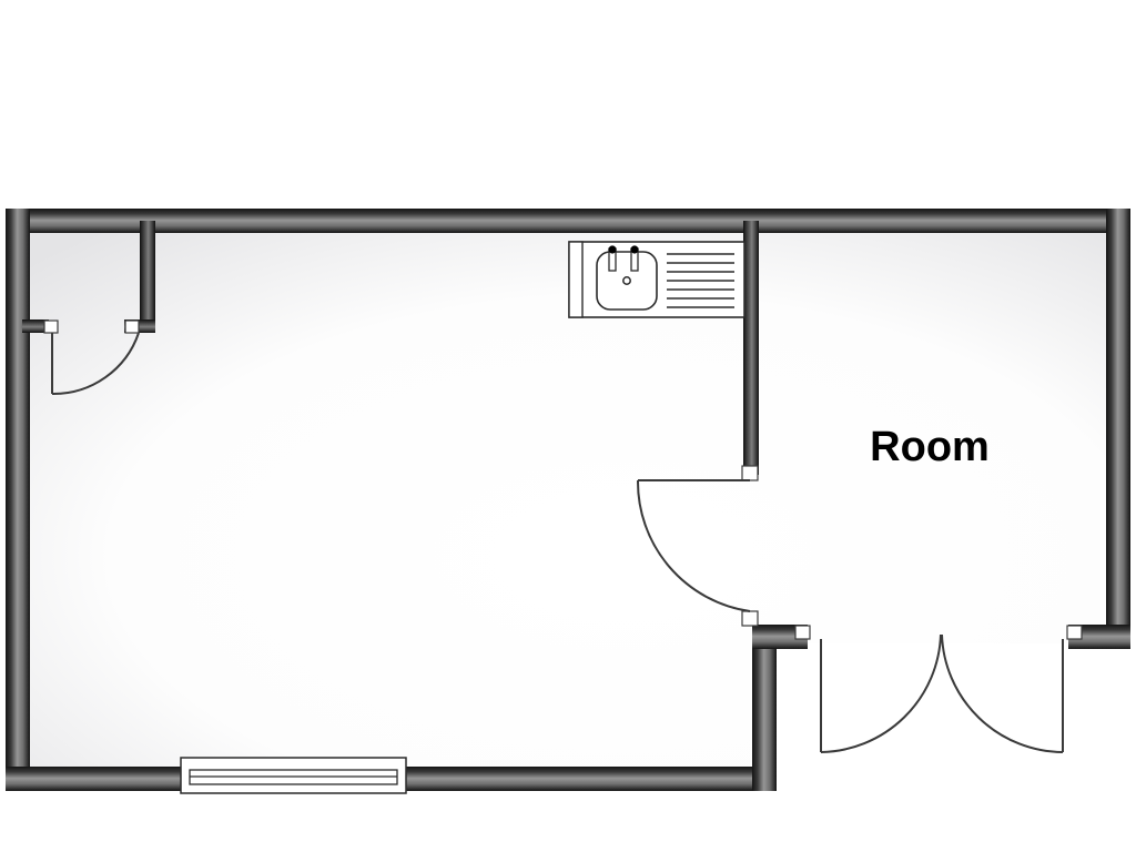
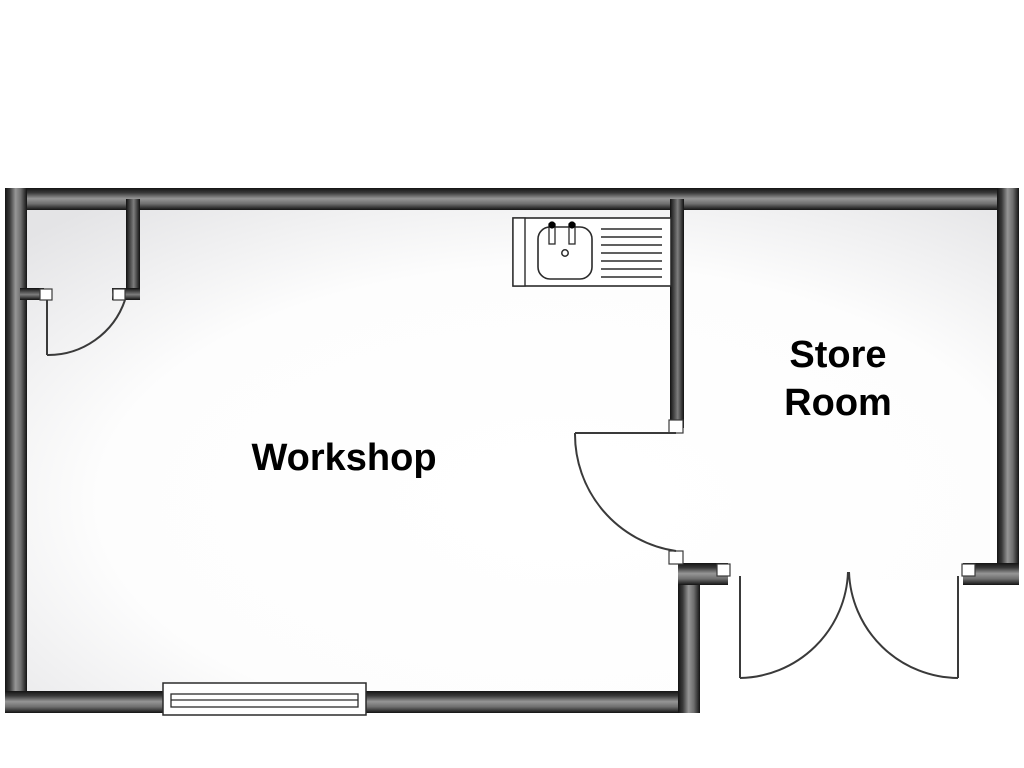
+ Workshop
+ Store
  Room
